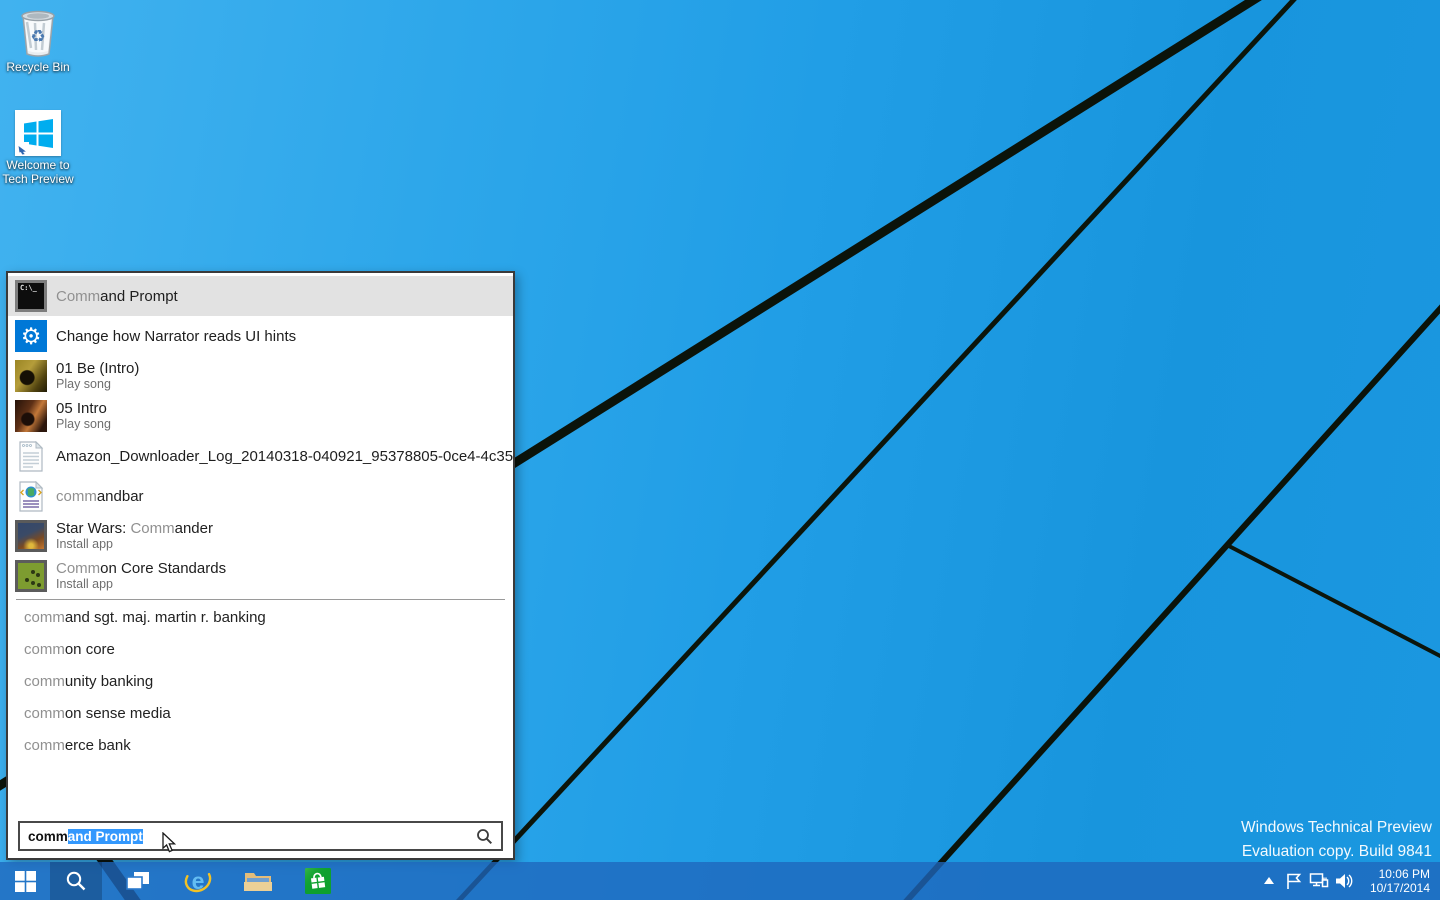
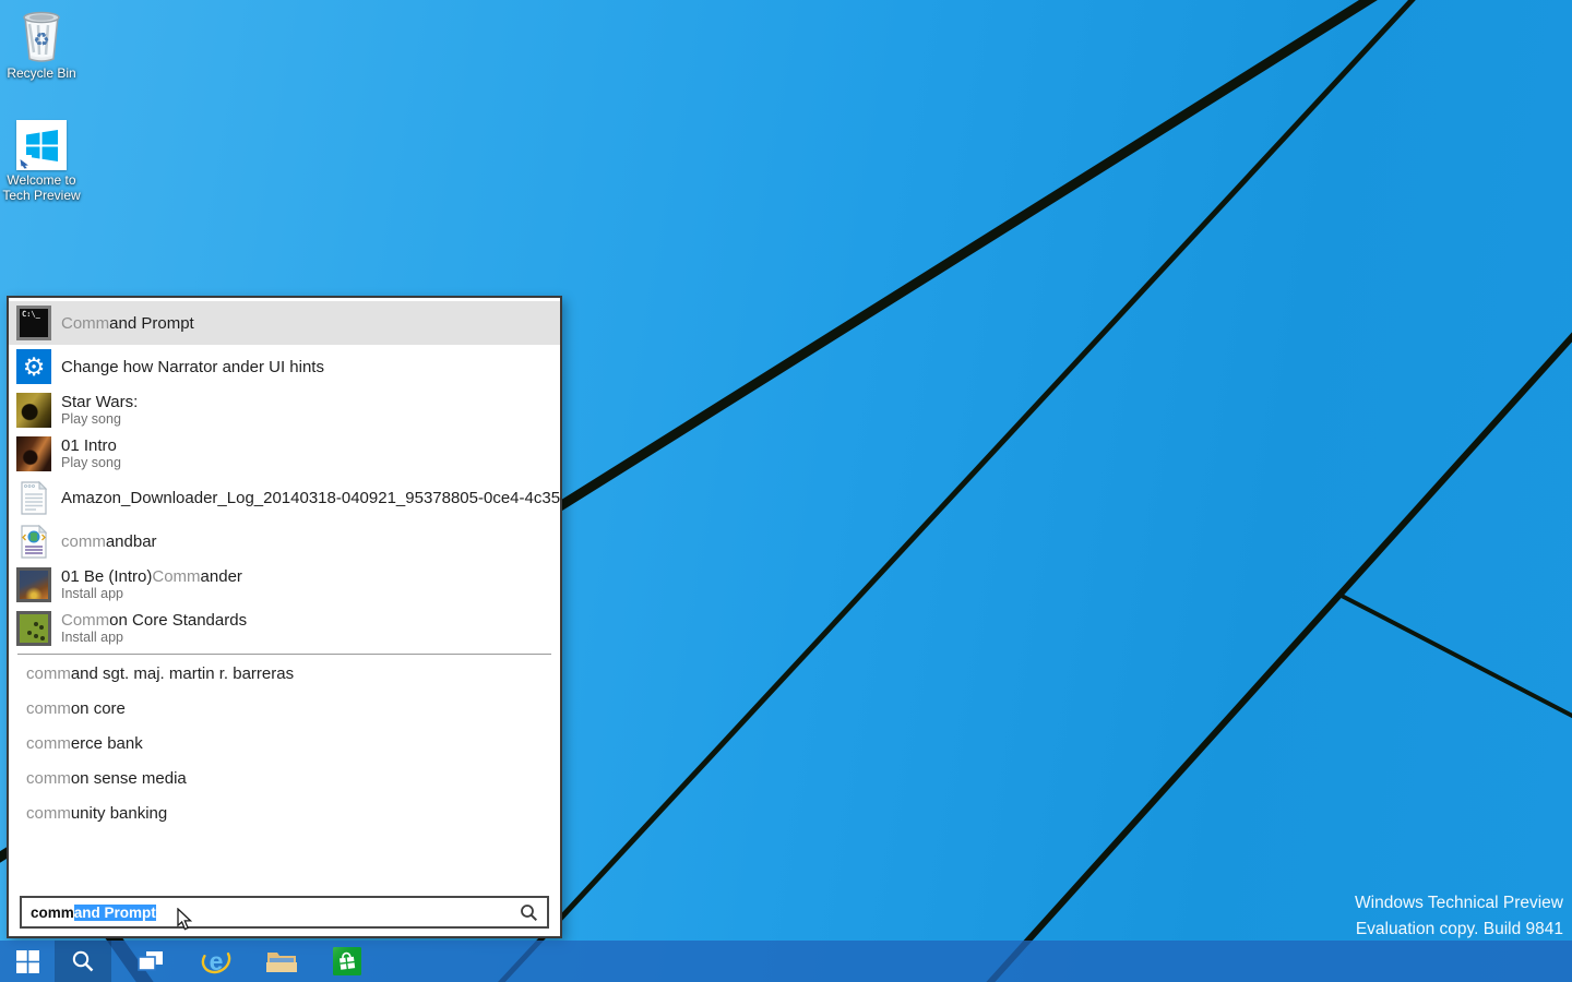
  ♻
  Recycle Bin
  Welcome to
  Tech Preview
  Windows Technical Preview
  Evaluation copy. Build 9841
  C:\_
  Command Prompt
  ⚙
- Change how Narrator reads UI hints
+ Change how Narrator ander UI hints
- 01 Be (Intro)
+ Star Wars:
  Play song
- 05 Intro
+ 01 Intro
  Play song
  Amazon_Downloader_Log_20140318-040921_95378805-0ce4-4c35
  commandbar
- Star Wars: Commander
+ 01 Be (Intro)Commander
  Install app
  Common Core Standards
  Install app
- command sgt. maj. martin r. banking
+ command sgt. maj. martin r. barreras
  common core
- community banking
+ commerce bank
  common sense media
- commerce bank
+ community banking
  comm
  and Prompt
  e
- 10:06 PM
- 10/17/2014
